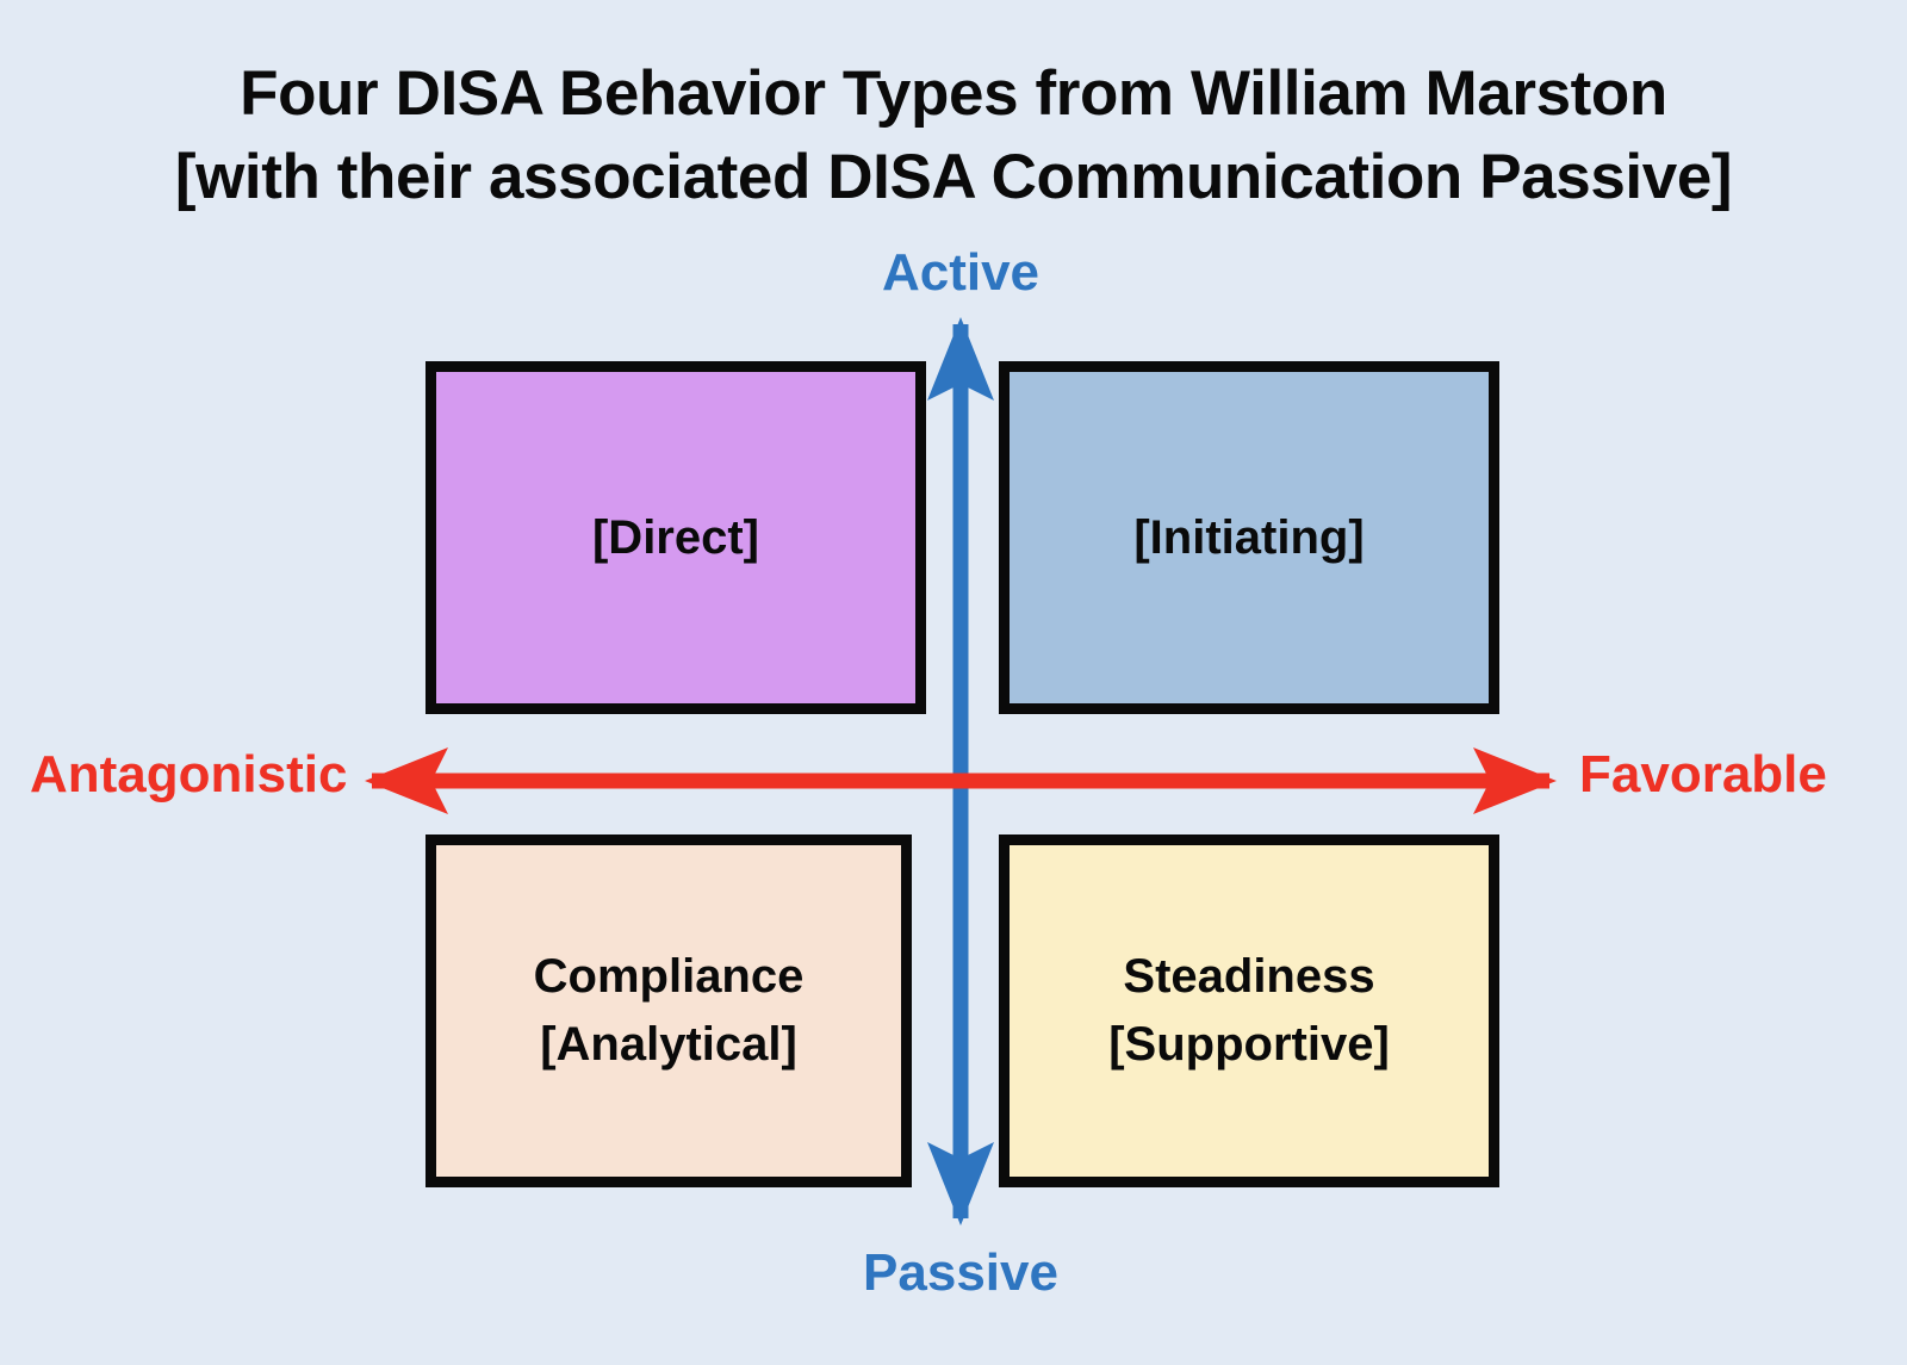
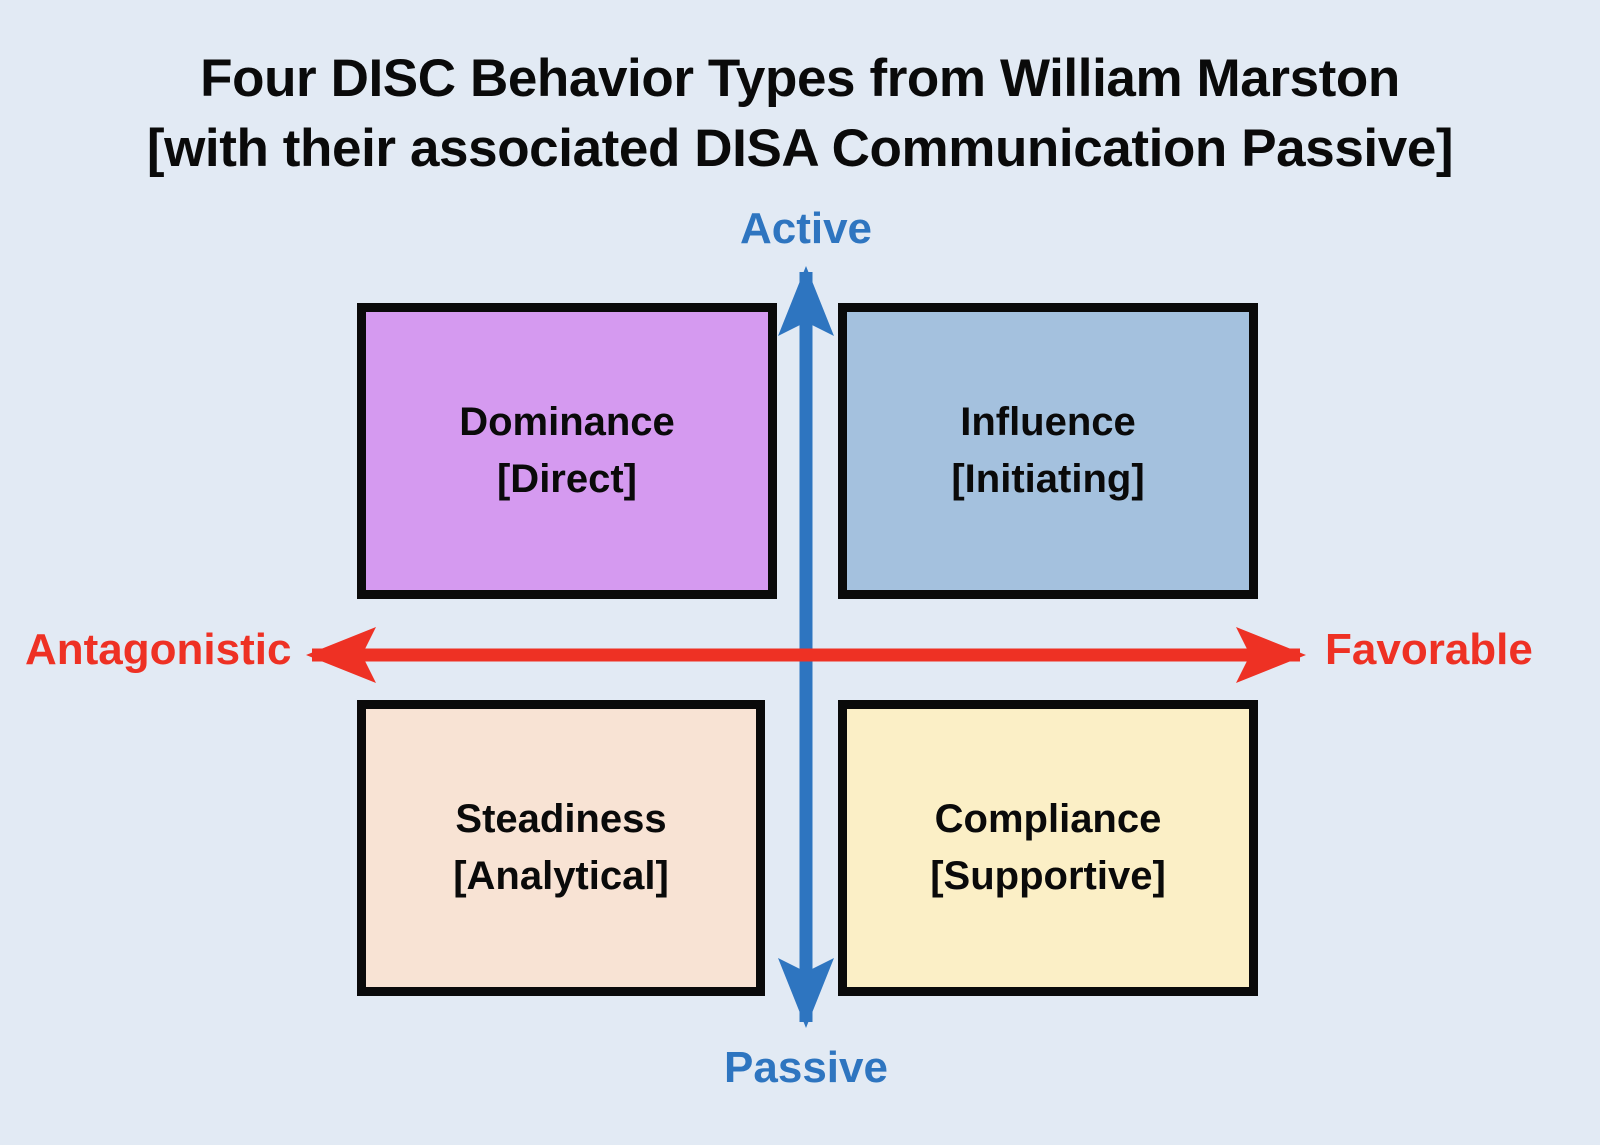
- Four DISA Behavior Types from William Marston
+ Four DISC Behavior Types from William Marston
  [with their associated DISA Communication Passive]
  Active
  Passive
  Antagonistic
  Favorable
+ Dominance
  [Direct]
+ Influence
  [Initiating]
- Compliance
+ Steadiness
  [Analytical]
- Steadiness
+ Compliance
  [Supportive]
